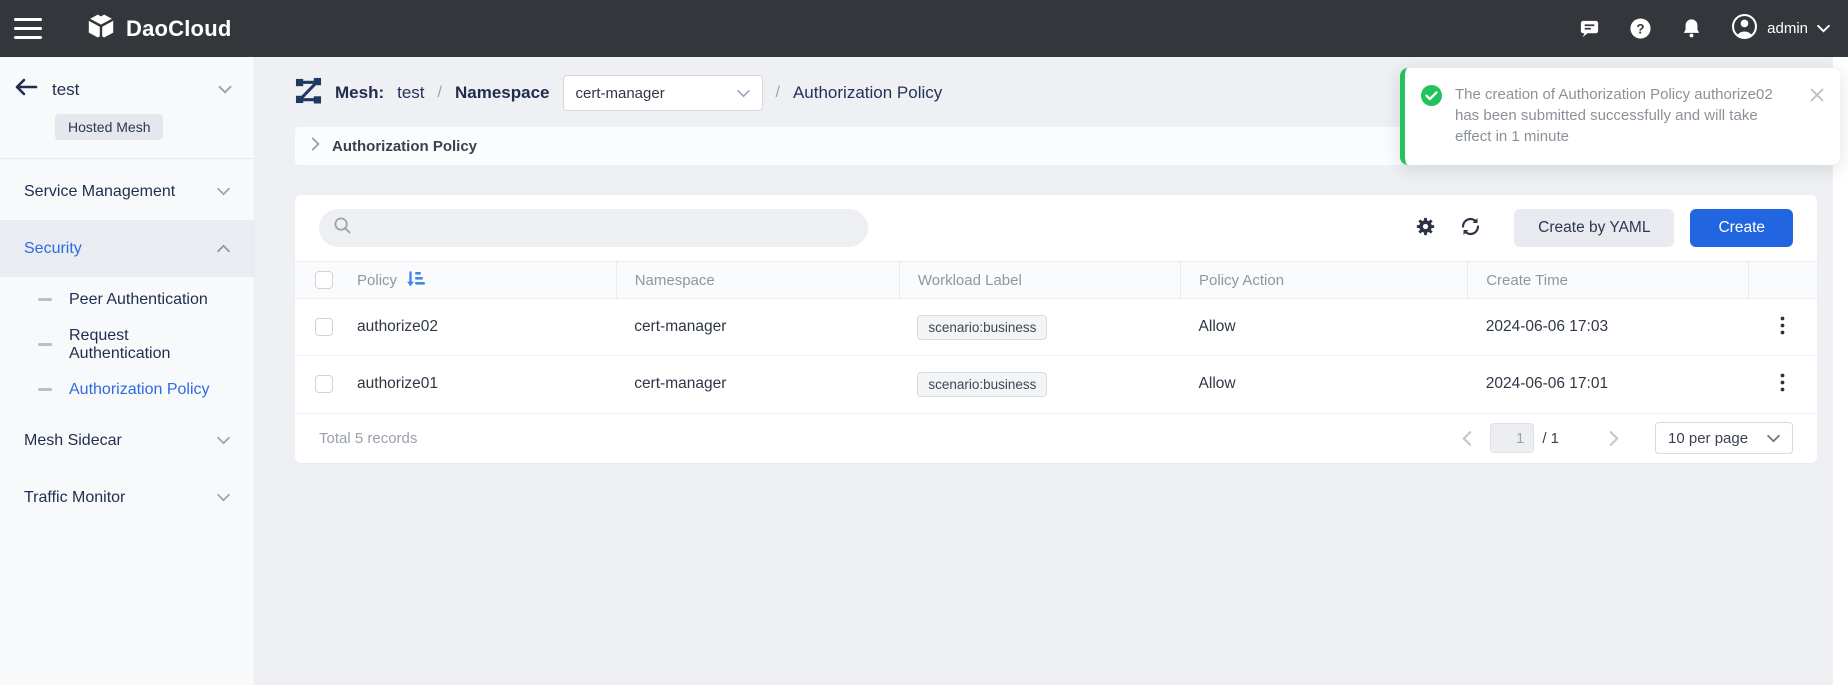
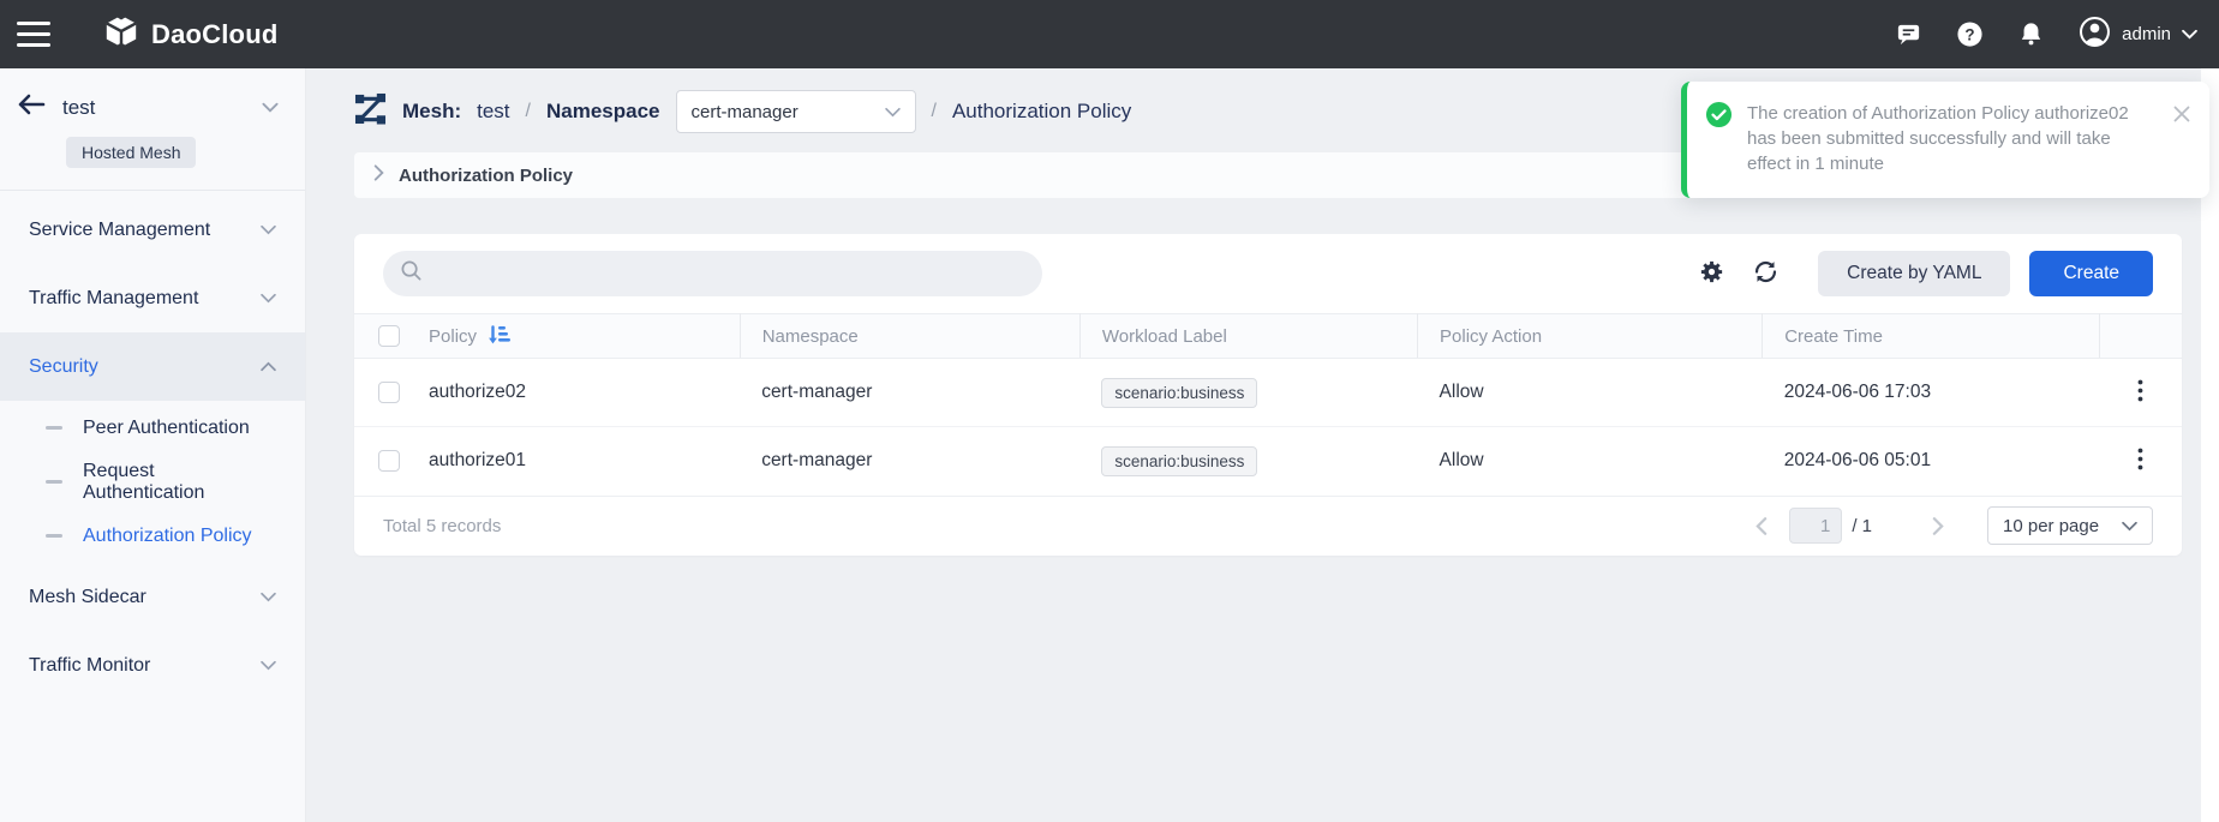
  DaoCloud
  ?
  admin
  test
  Hosted Mesh
  Service Management
+ Traffic Management
  Security
  Peer Authentication
  Request Authentication
  Authorization Policy
  Mesh Sidecar
  Traffic Monitor
  Mesh:
  test
  /
  Namespace
  cert-manager
  /
  Authorization Policy
  Authorization Policy
  Create by YAML
  Create
  	Policy	Namespace	Workload Label	Policy Action	Create Time
  	authorize02	cert-manager	scenario:business	Allow	2024-06-06 17:03
- 	authorize01	cert-manager	scenario:business	Allow	2024-06-06 17:01
+ 	authorize01	cert-manager	scenario:business	Allow	2024-06-06 05:01
  Total 5 records
  1
  / 1
  10 per page
  The creation of Authorization Policy authorize02 has been submitted successfully and will take effect in 1 minute
